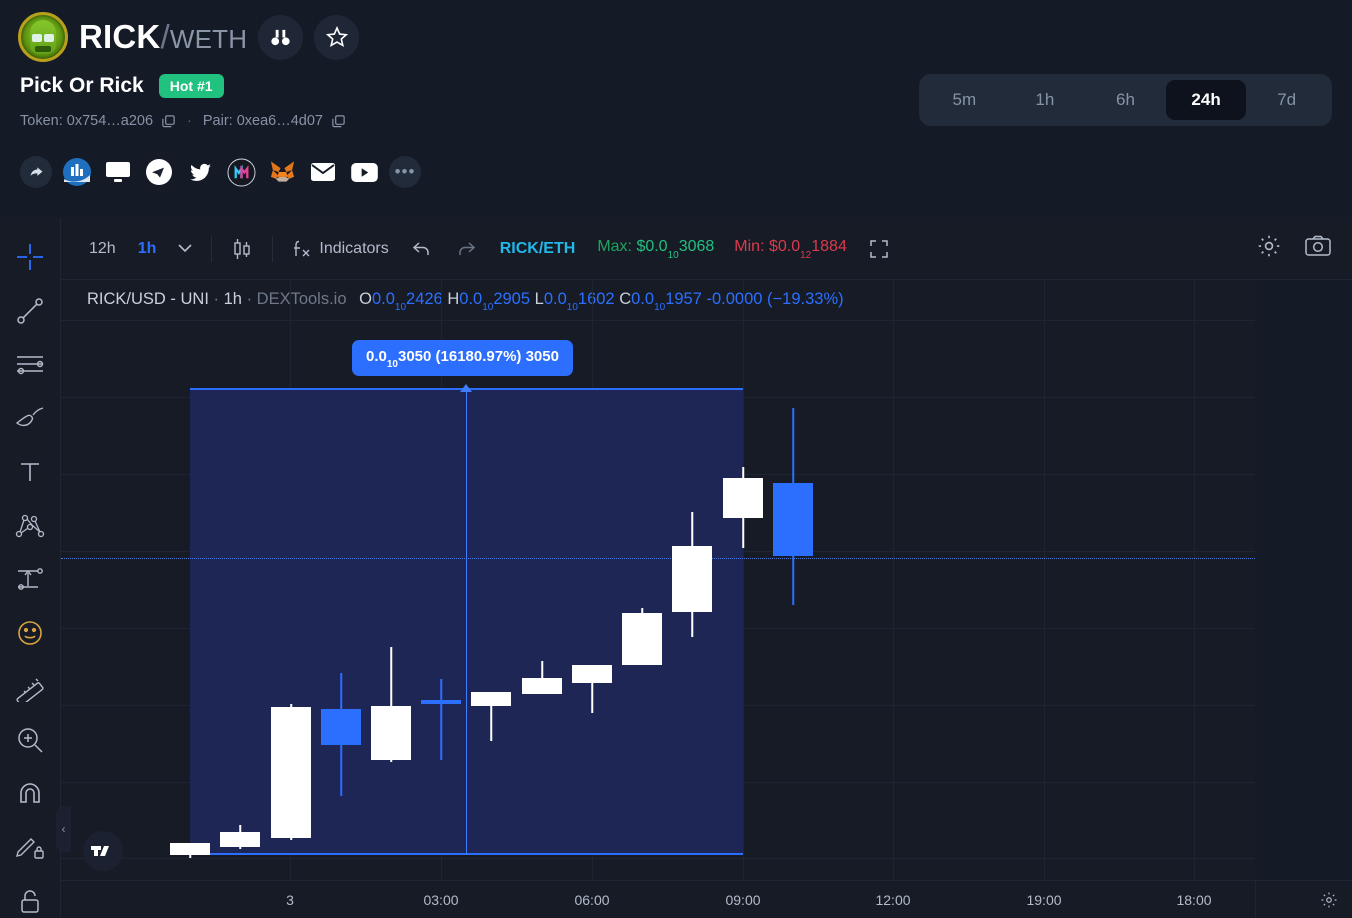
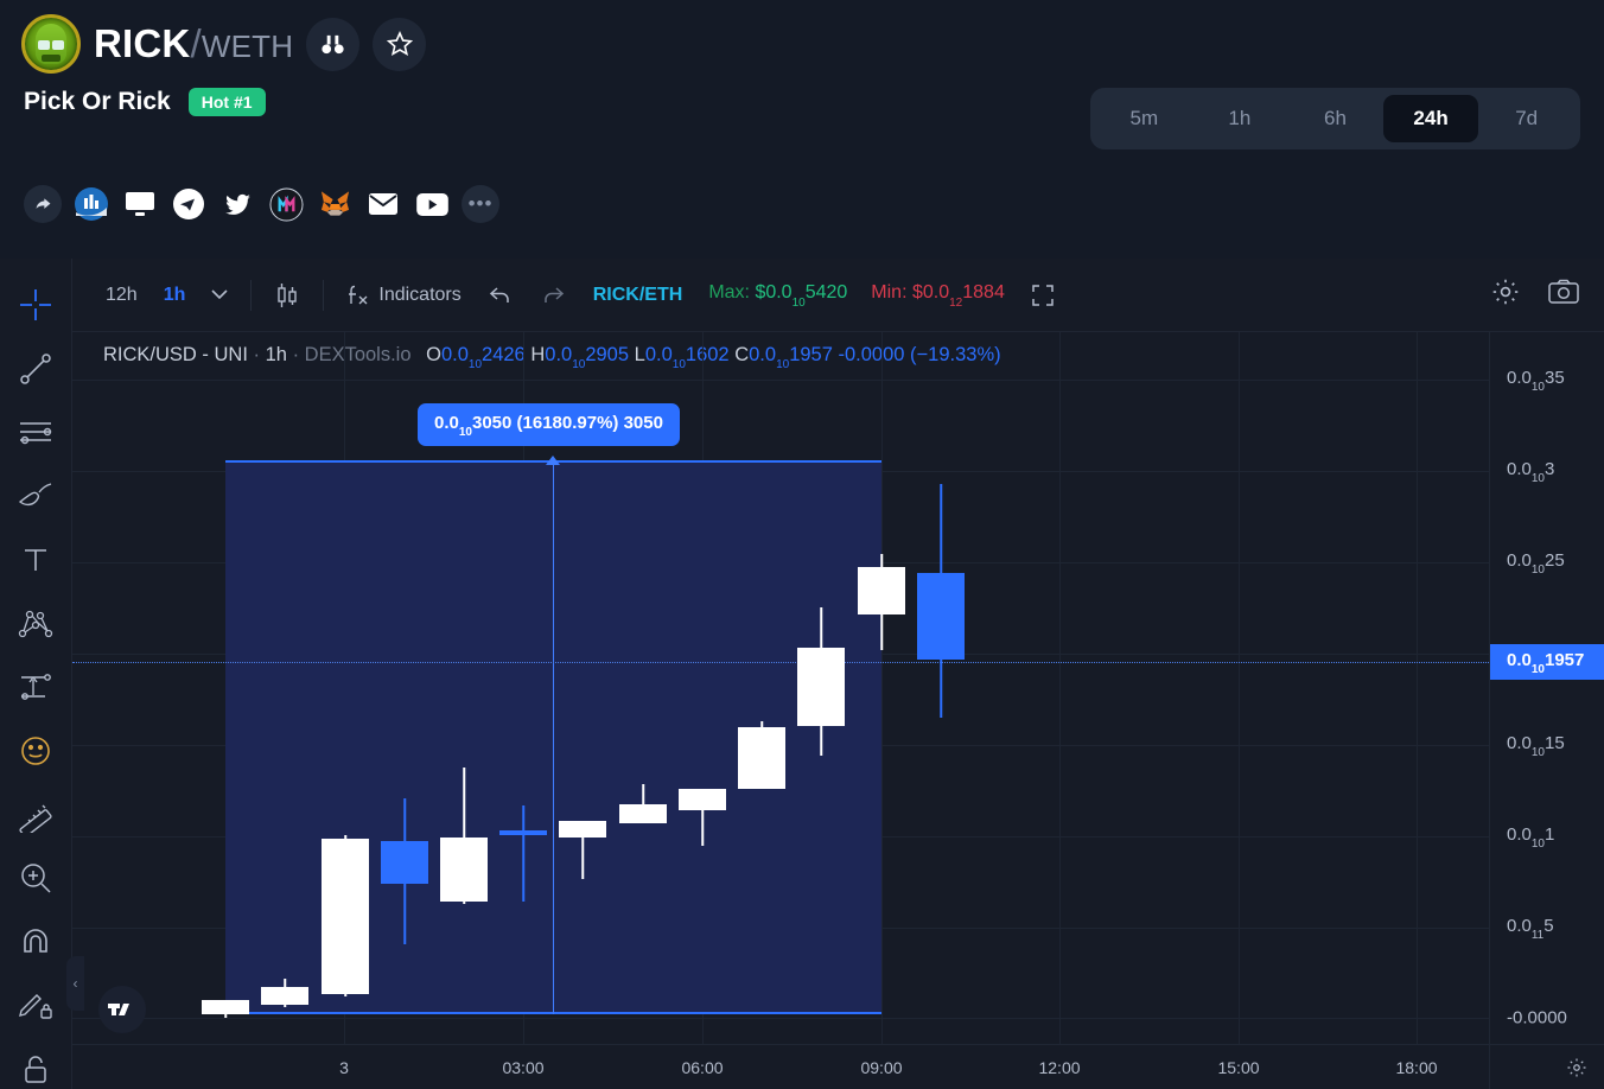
  RICK/WETH
  Pick Or Rick
  Hot #1
- Token: 0x754…a206
- ·
- Pair: 0xea6…4d07
  •••
  5m
  1h
  6h
  24h
  7d
  12h
  1h
  Indicators
  RICK/ETH
- Max: $0.0103068
+ Max: $0.0105420
  Min: $0.0121884
  RICK/USD - UNI · 1h · DEXTools.io O0.0102426 H0.0102905 L0.010102 C0.0101957 -0.0000 (−19.33%)
  0.0103050 (16180.97%) 3050
  ‹
+ 0.01035
+ 0.0103
+ 0.01025
+ 0.01015
+ 0.0101
+ 0.0115
+ -0.0000
+ 0.0101957
  3
  03:00
  06:00
  09:00
  12:00
- 19:00
+ 15:00
  18:00
